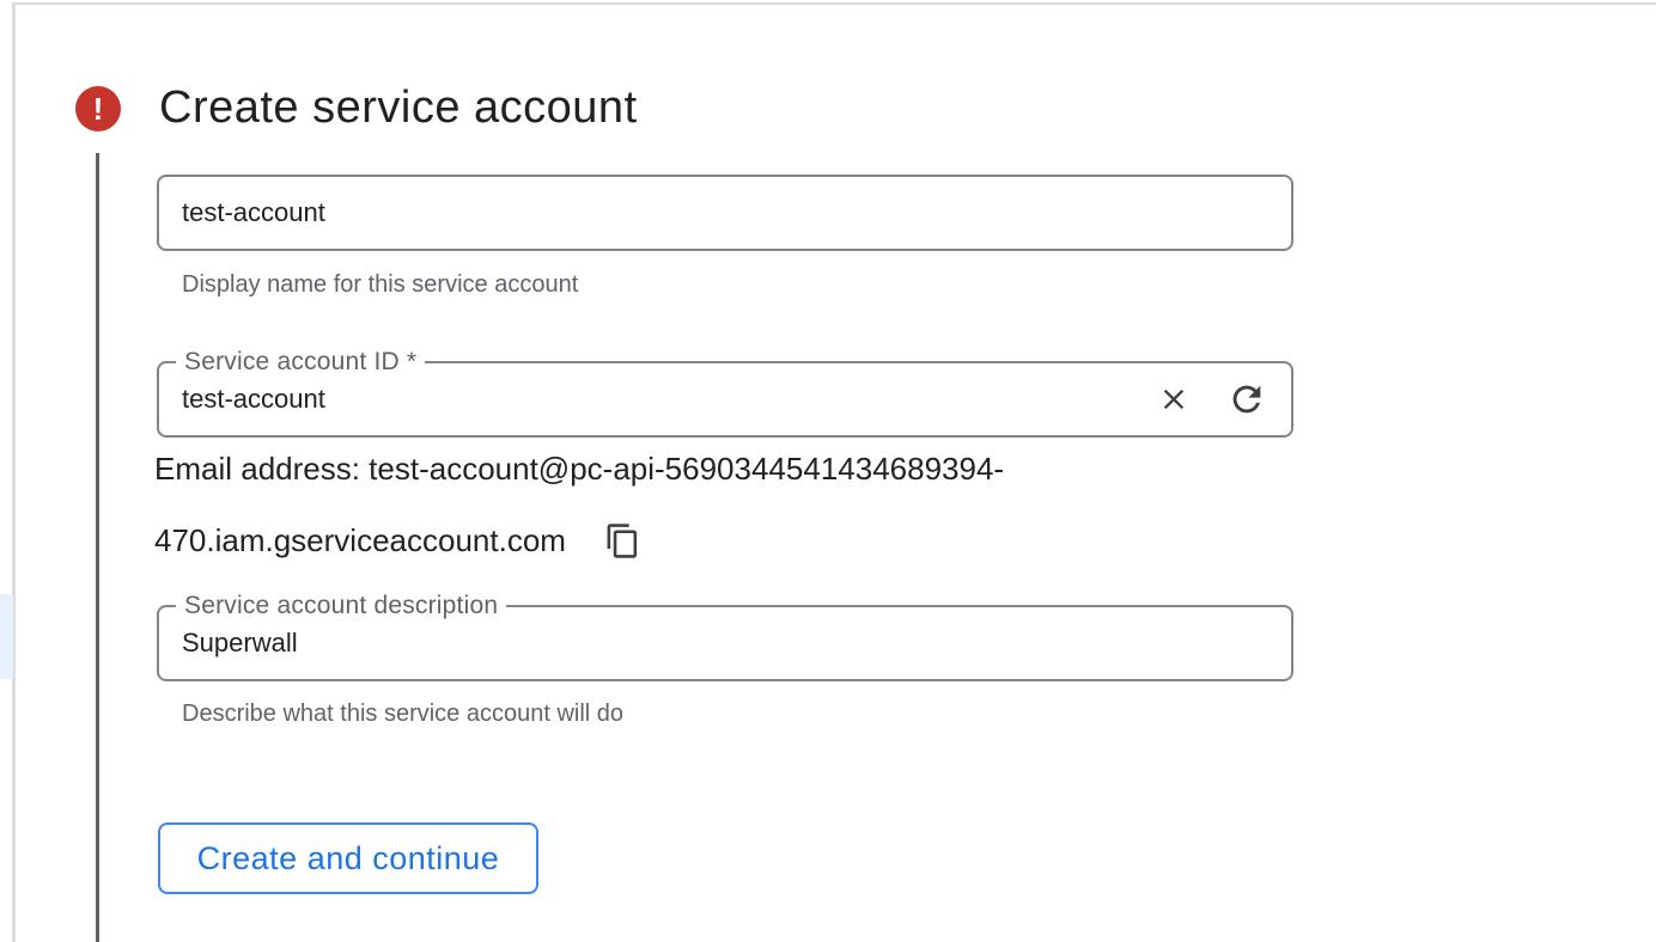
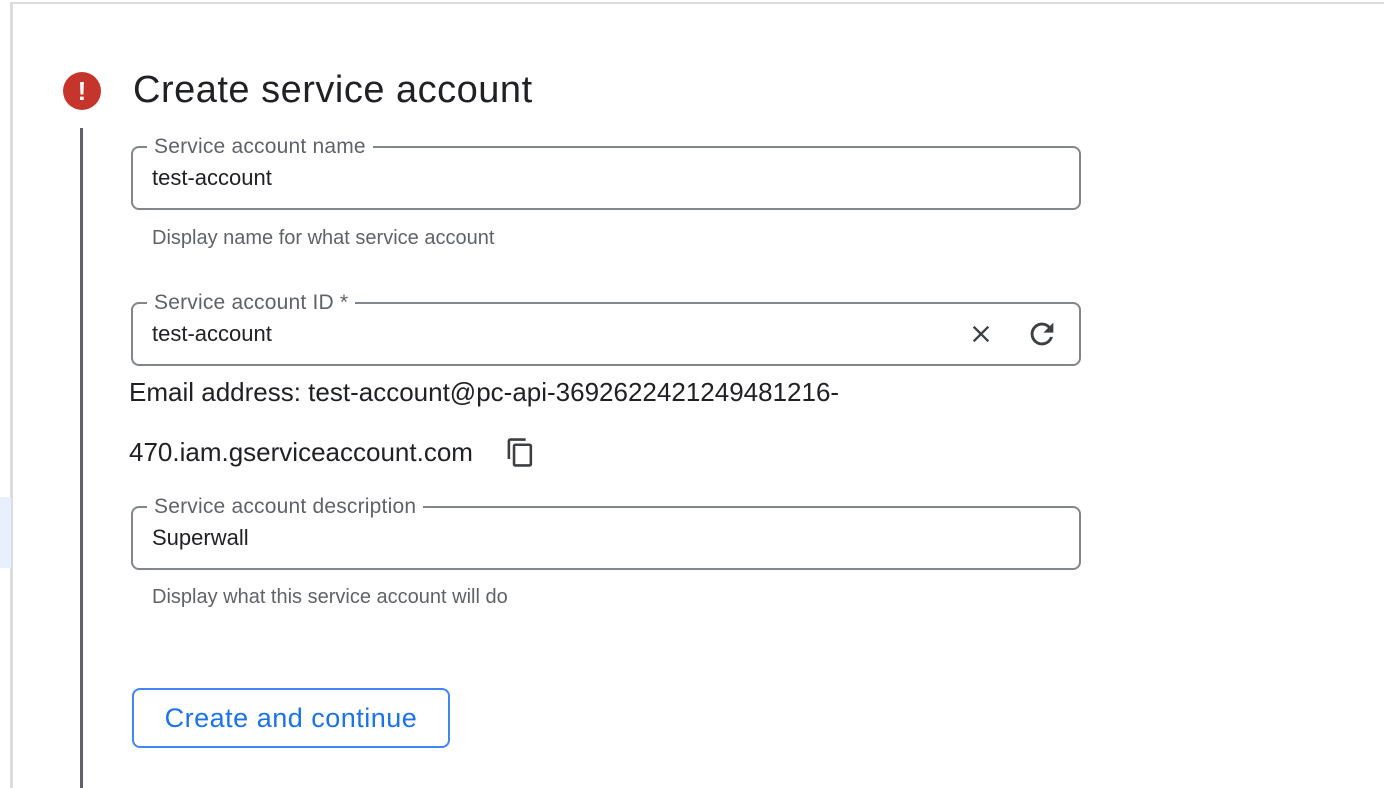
  !
  Create service account
+ Service account name
  test-account
- Display name for this service account
+ Display name for what service account
  Service account ID *
  test-account
- Email address: test-account@pc-api-5690344541434689394-
+ Email address: test-account@pc-api-3692622421249481216-
  470.iam.gserviceaccount.com
  Service account description
  Superwall
- Describe what this service account will do
+ Display what this service account will do
  Create and continue
